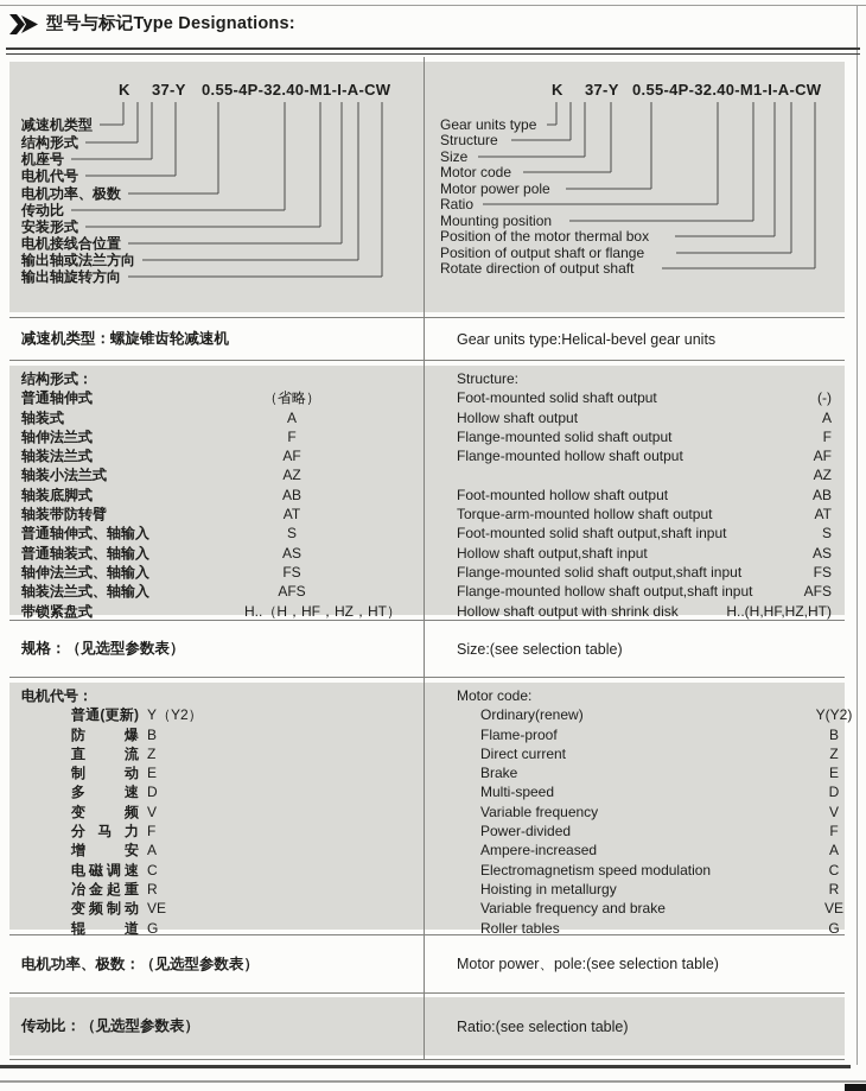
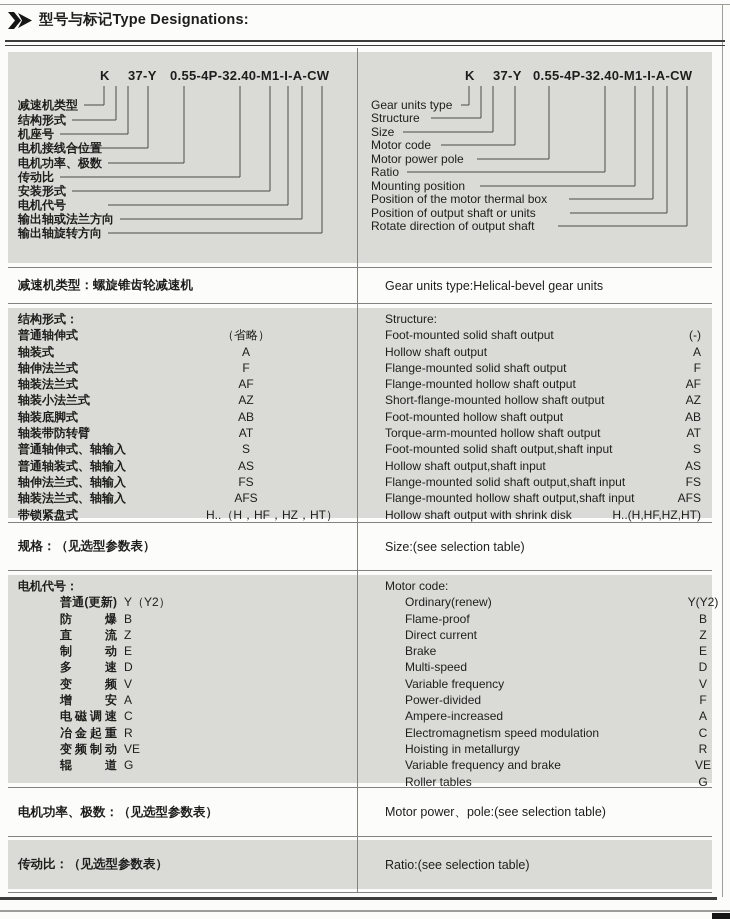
  型号与标记Type Designations:
  K
  37-Y
  0.55-4P-32.40-M1-I-A-CW
  减速机类型
  结构形式
  机座号
- 电机代号
+ 电机接线合位置
  电机功率、极数
  传动比
  安装形式
- 电机接线合位置
+ 电机代号
  输出轴或法兰方向
  输出轴旋转方向
  K
  37-Y
  0.55-4P-32.40-M1-I-A-CW
  Gear units type
  Structure
  Size
  Motor code
  Motor power pole
  Ratio
  Mounting position
  Position of the motor thermal box
- Position of output shaft or flange
+ Position of output shaft or units
  Rotate direction of output shaft
  减速机类型：螺旋锥齿轮减速机
  Gear units type:Helical-bevel gear units
  结构形式：
  普通轴伸式
  （省略）
  轴装式
  A
  轴伸法兰式
  F
  轴装法兰式
  AF
  轴装小法兰式
  AZ
  轴装底脚式
  AB
  轴装带防转臂
  AT
  普通轴伸式、轴输入
  S
  普通轴装式、轴输入
  AS
  轴伸法兰式、轴输入
  FS
  轴装法兰式、轴输入
  AFS
  带锁紧盘式
  H..（H，HF，HZ，HT）
  Structure:
  Foot-mounted solid shaft output
  (-)
  Hollow shaft output
  A
  Flange-mounted solid shaft output
  F
  Flange-mounted hollow shaft output
  AF
+ Short-flange-mounted hollow shaft output
  AZ
  Foot-mounted hollow shaft output
  AB
  Torque-arm-mounted hollow shaft output
  AT
  Foot-mounted solid shaft output,shaft input
  S
  Hollow shaft output,shaft input
  AS
  Flange-mounted solid shaft output,shaft input
  FS
  Flange-mounted hollow shaft output,shaft input
  AFS
  Hollow shaft output with shrink disk
  H..(H,HF,HZ,HT)
  规格：（见选型参数表）
  Size:(see selection table)
  电机代号：
  普通(更新) Y（Y2）
  防爆 B
  直流 Z
  制动 E
  多速 D
  变频 V
- 分马力 F
  增安 A
  电磁调速 C
  冶金起重 R
  变频制动 VE
  辊道 G
  Motor code:
  Ordinary(renew)
  Y(Y2)
  Flame-proof
  B
  Direct current
  Z
  Brake
  E
  Multi-speed
  D
  Variable frequency
  V
  Power-divided
  F
  Ampere-increased
  A
  Electromagnetism speed modulation
  C
  Hoisting in metallurgy
  R
  Variable frequency and brake
  VE
  Roller tables
  G
  电机功率、极数：（见选型参数表）
  Motor power、pole:(see selection table)
  传动比：（见选型参数表）
  Ratio:(see selection table)
